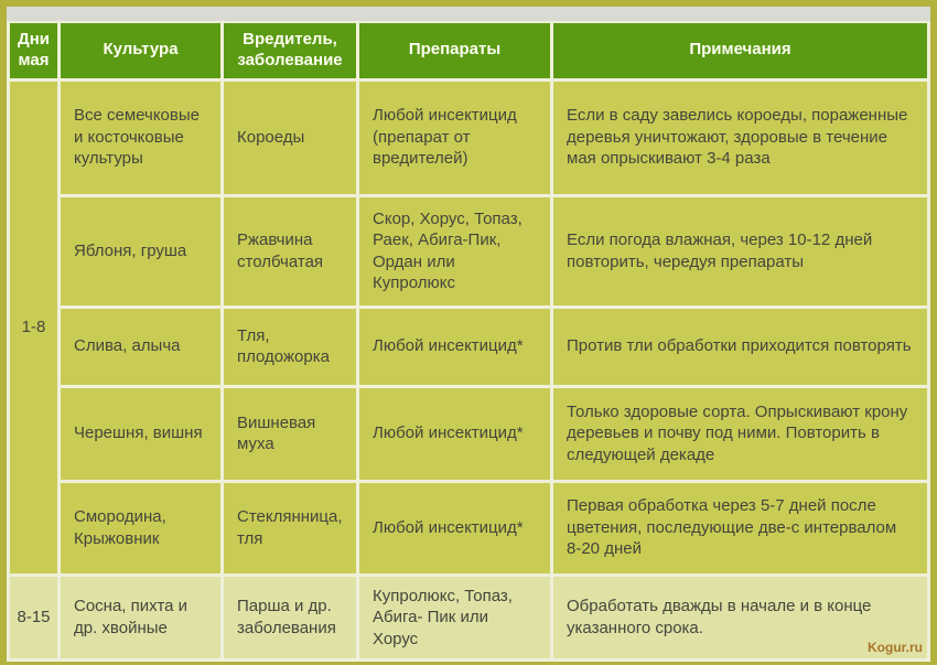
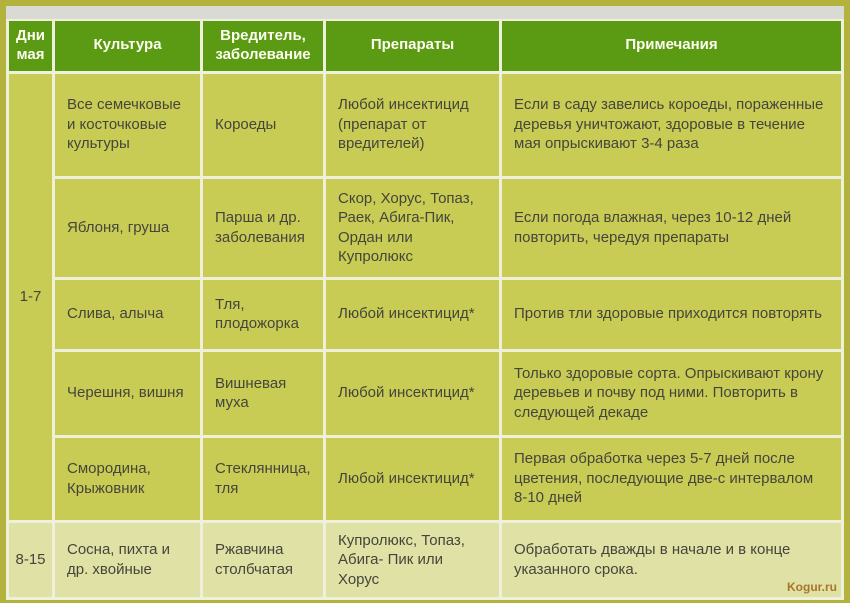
  Дни мая	Культура	Вредитель, заболевание	Препараты	Примечания
- 1-8	Все семечковые и косточковые культуры	Короеды	Любой инсектицид (препарат от вредителей)	Если в саду завелись короеды, пораженные деревья уничтожают, здоровые в течение мая опрыскивают 3-4 раза
+ 1-7	Все семечковые и косточковые культуры	Короеды	Любой инсектицид (препарат от вредителей)	Если в саду завелись короеды, пораженные деревья уничтожают, здоровые в течение мая опрыскивают 3-4 раза
- Яблоня, груша	Ржавчина столбчатая	Скор, Хорус, Топаз, Раек, Абига-Пик, Ордан или Купролюкс	Если погода влажная, через 10-12 дней повторить, чередуя препараты
+ Яблоня, груша	Парша и др. заболевания	Скор, Хорус, Топаз, Раек, Абига-Пик, Ордан или Купролюкс	Если погода влажная, через 10-12 дней повторить, чередуя препараты
- Слива, алыча	Тля, плодожорка	Любой инсектицид*	Против тли обработки приходится повторять
+ Слива, алыча	Тля, плодожорка	Любой инсектицид*	Против тли здоровые приходится повторять
  Черешня, вишня	Вишневая муха	Любой инсектицид*	Только здоровые сорта. Опрыскивают крону деревьев и почву под ними. Повторить в следующей декаде
- Смородина, Крыжовник	Стеклянница, тля	Любой инсектицид*	Первая обработка через 5-7 дней после цветения, последующие две-с интервалом 8-20 дней
+ Смородина, Крыжовник	Стеклянница, тля	Любой инсектицид*	Первая обработка через 5-7 дней после цветения, последующие две-с интервалом 8-10 дней
- 8-15	Сосна, пихта и др. хвойные	Парша и др. заболевания	Купролюкс, Топаз, Абига- Пик или Хорус	Обработать дважды в начале и в конце указанного срока.
+ 8-15	Сосна, пихта и др. хвойные	Ржавчина столбчатая	Купролюкс, Топаз, Абига- Пик или Хорус	Обработать дважды в начале и в конце указанного срока.
  Kogur.ru
